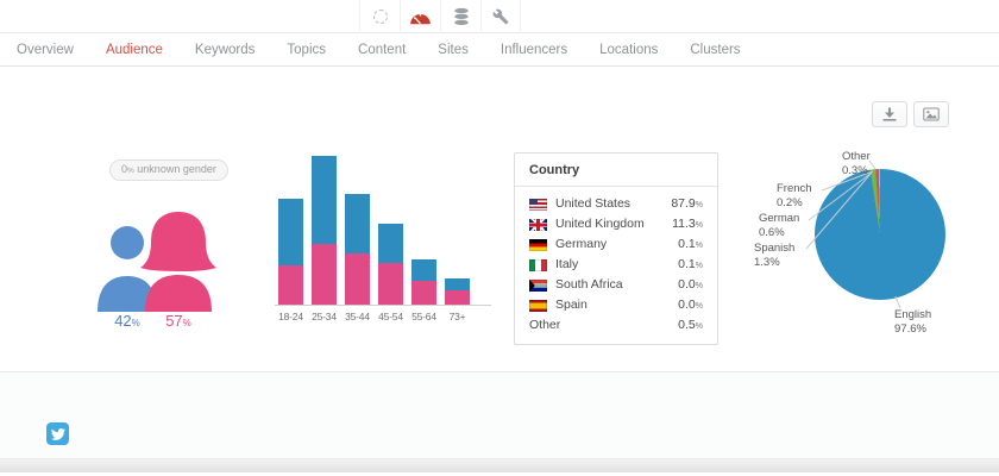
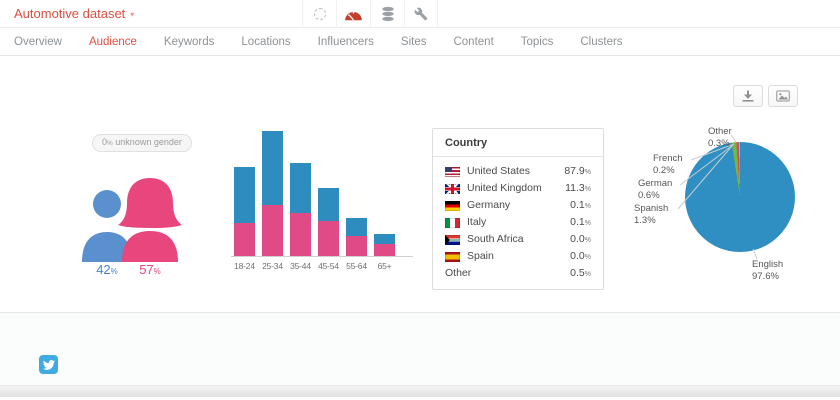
+ Automotive dataset ▾
  Overview
  Audience
  Keywords
- Topics
+ Locations
- Content
+ Influencers
  Sites
- Influencers
+ Content
- Locations
+ Topics
  Clusters
  0 unknown gender
  42%
  57%
  18-24
  25-34
  35-44
  45-54
  55-64
- 73+
+ 65+
  Country
  United States
  87.9
  United Kingdom
  11.3
  Germany
  0.1
  Italy
  0.1
  South Africa
  0.0
  Spain
  0.0
  Other
  0.5
  English
  97.6%
  Spanish
  1.3%
  German
  0.6%
  French
  0.2%
  Other
  0.3%
